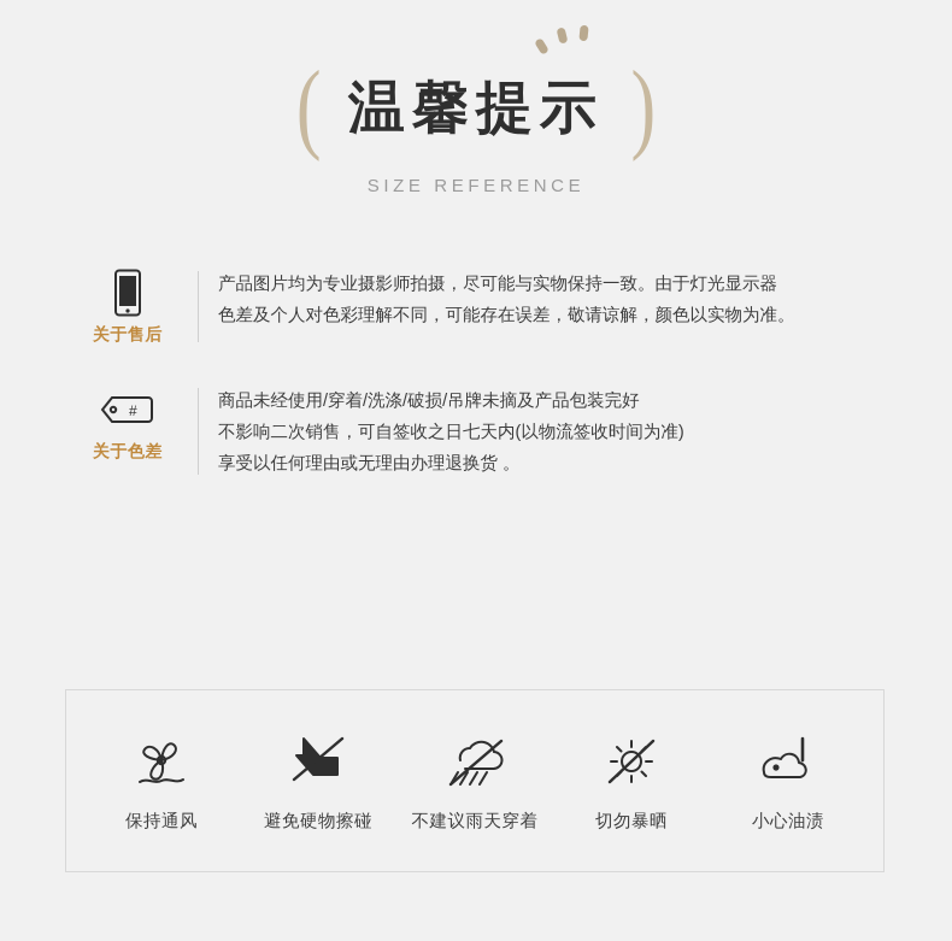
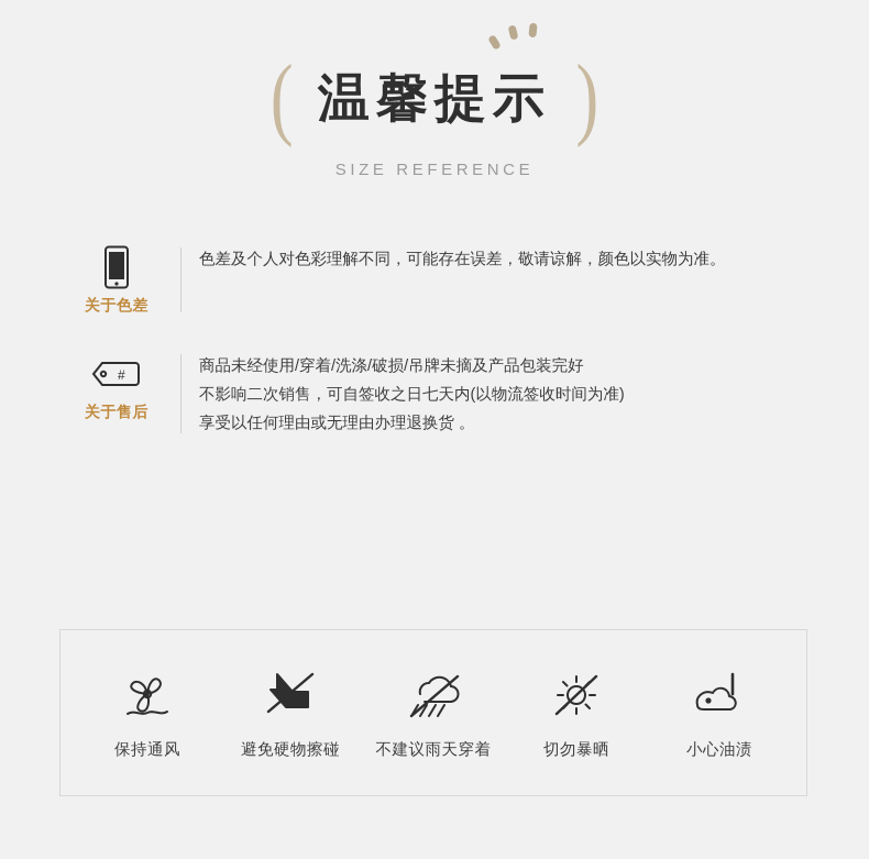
  ( 温馨提示 )
  SIZE REFERENCE
- 关于售后
+ 关于色差
- 产品图片均为专业摄影师拍摄，尽可能与实物保持一致。由于灯光显示器
  色差及个人对色彩理解不同，可能存在误差，敬请谅解，颜色以实物为准。
  #
- 关于色差
+ 关于售后
  商品未经使用/穿着/洗涤/破损/吊牌未摘及产品包装完好
  不影响二次销售，可自签收之日七天内(以物流签收时间为准)
  享受以任何理由或无理由办理退换货 。
  保持通风
  避免硬物擦碰
  不建议雨天穿着
  切勿暴晒
  小心油渍
